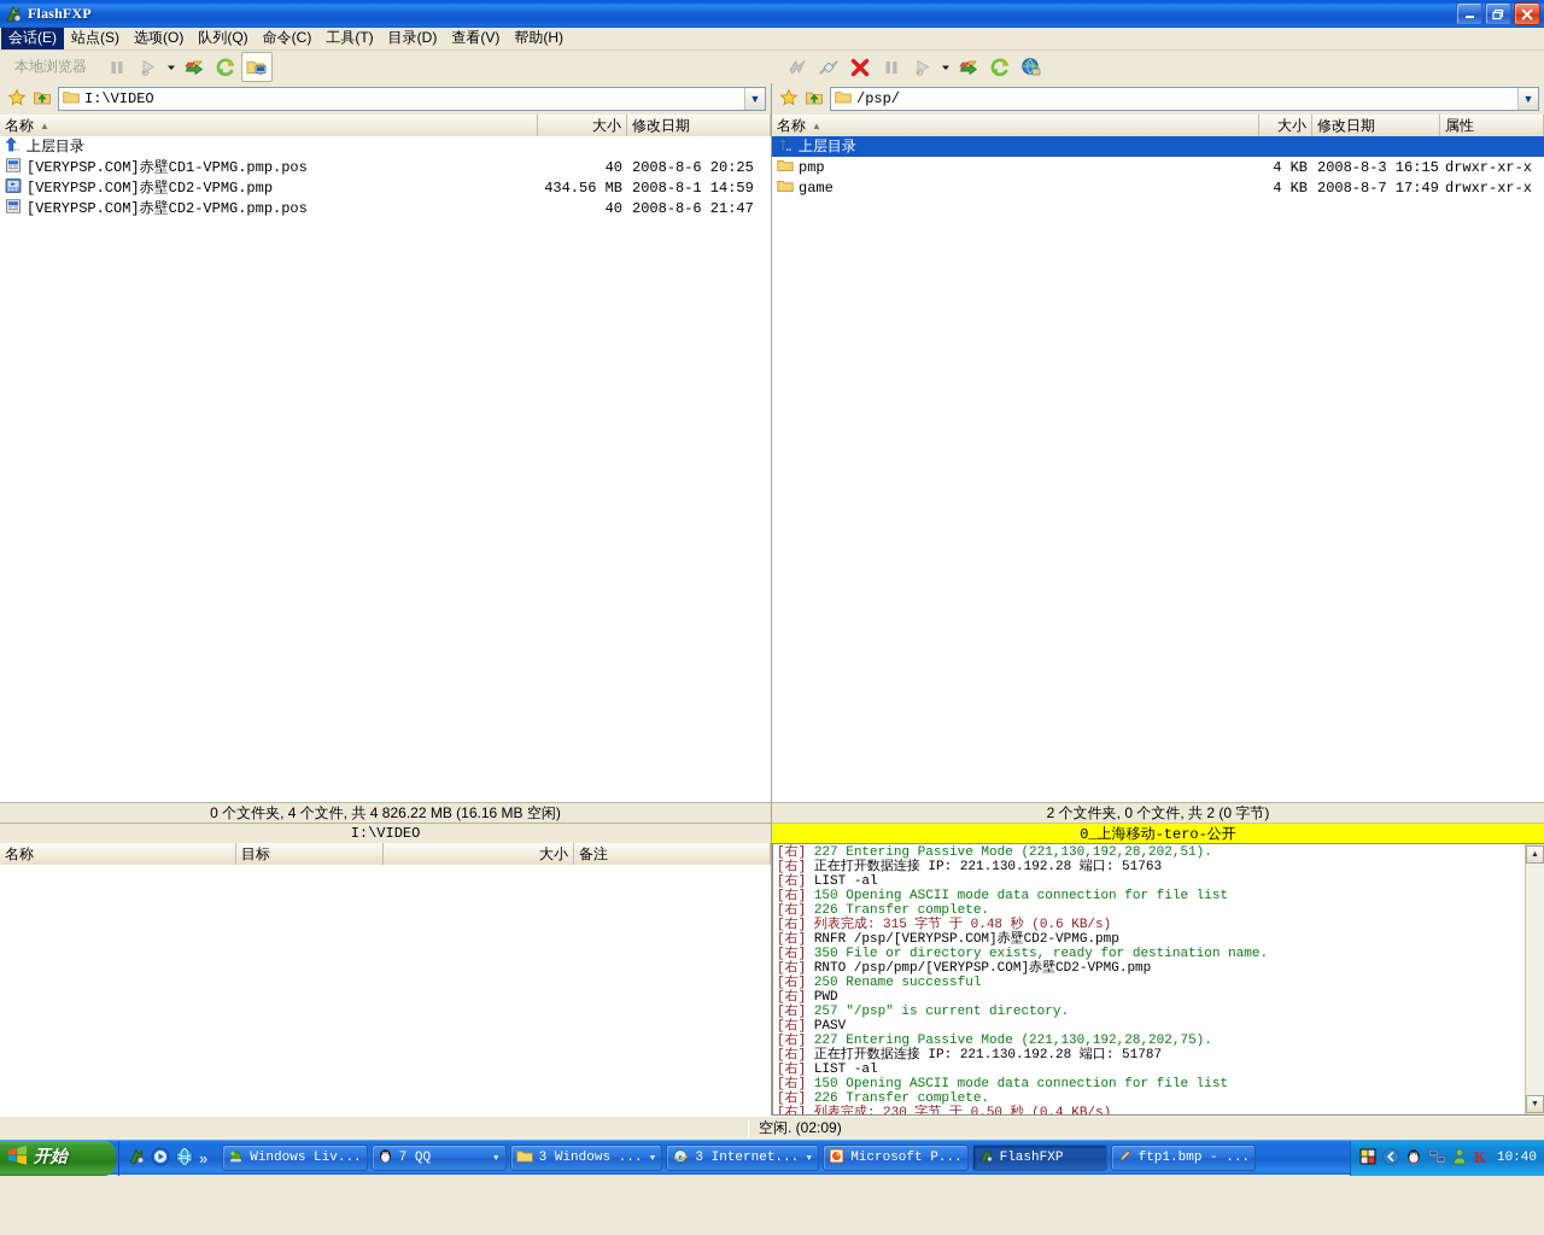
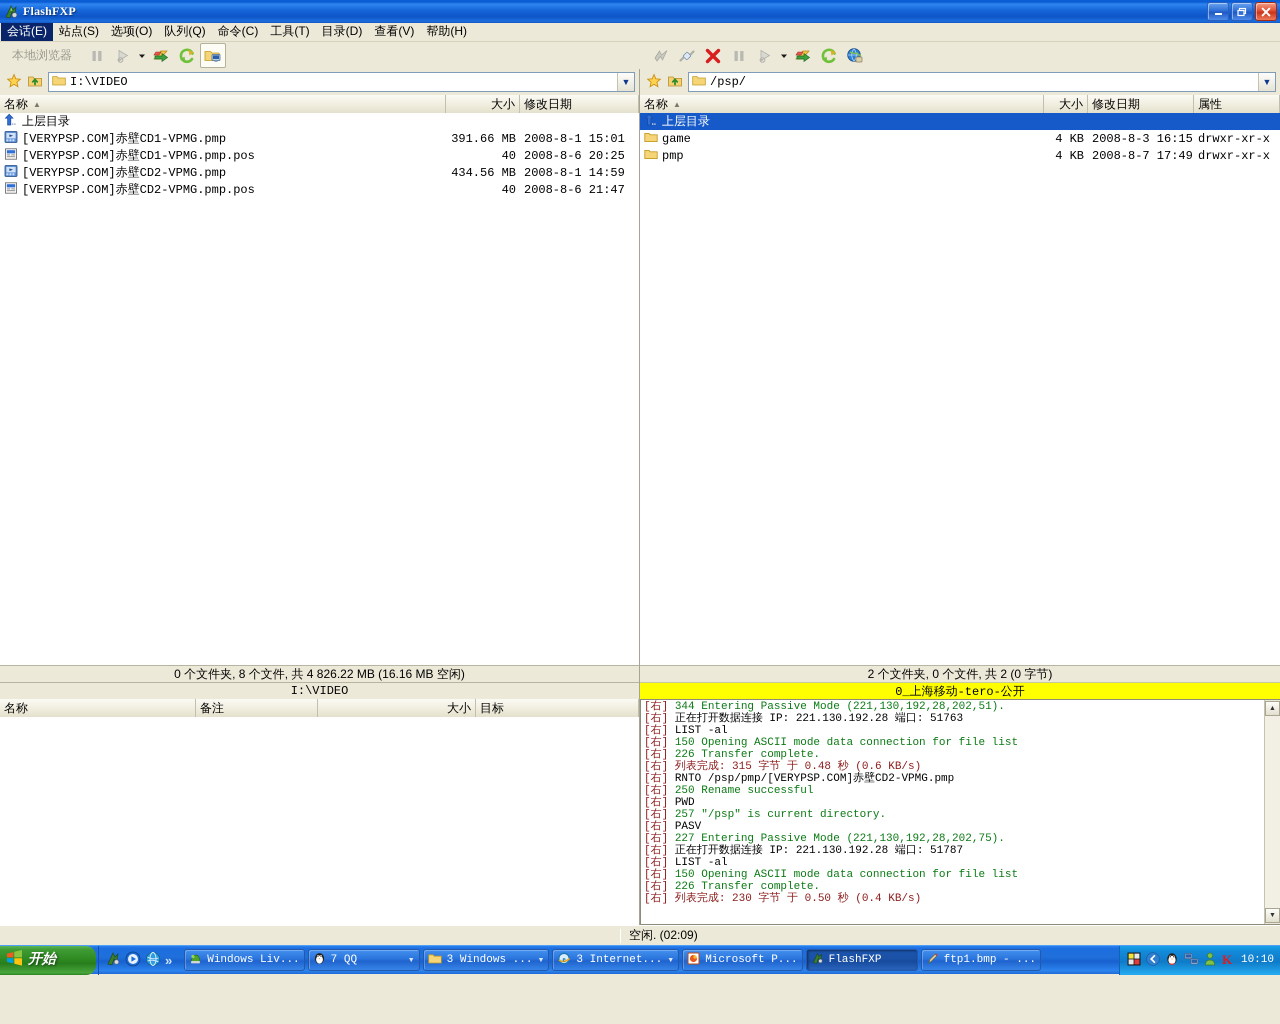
  FlashFXP
  会话(E)
  站点(S)
  选项(O)
  队列(Q)
  命令(C)
  工具(T)
  目录(D)
  查看(V)
  帮助(H)
  本地浏览器
  I:\VIDEO
  ▼
  名称
  ▲
  大小
  修改日期
  上层目录
+ [VERYPSP.COM]赤壁CD1-VPMG.pmp
+ 391.66 MB
+ 2008-8-1 15:01
  [VERYPSP.COM]赤壁CD1-VPMG.pmp.pos
  40
  2008-8-6 20:25
  [VERYPSP.COM]赤壁CD2-VPMG.pmp
  434.56 MB
  2008-8-1 14:59
  [VERYPSP.COM]赤壁CD2-VPMG.pmp.pos
  40
  2008-8-6 21:47
- 0 个文件夹, 4 个文件, 共 4 826.22 MB (16.16 MB 空闲)
+ 0 个文件夹, 8 个文件, 共 4 826.22 MB (16.16 MB 空闲)
  I:\VIDEO
  /psp/
  ▼
  名称
  ▲
  大小
  修改日期
  属性
  上层目录
- pmp
+ game
  4 KB
  2008-8-3 16:15
  drwxr-xr-x
- game
+ pmp
  4 KB
  2008-8-7 17:49
  drwxr-xr-x
  2 个文件夹, 0 个文件, 共 2 (0 字节)
  0_上海移动-tero-公开
  名称
- 目标
+ 备注
  大小
- 备注
+ 目标
- [右] 227 Entering Passive Mode (221,130,192,28,202,51).
+ [右] 344 Entering Passive Mode (221,130,192,28,202,51).
  [右] 正在打开数据连接 IP: 221.130.192.28 端口: 51763
  [右] LIST -al
  [右] 150 Opening ASCII mode data connection for file list
  [右] 226 Transfer complete.
  [右] 列表完成: 315 字节 于 0.48 秒 (0.6 KB/s)
- [右] RNFR /psp/[VERYPSP.COM]赤壁CD2-VPMG.pmp
- [右] 350 File or directory exists, ready for destination name.
  [右] RNTO /psp/pmp/[VERYPSP.COM]赤壁CD2-VPMG.pmp
  [右] 250 Rename successful
  [右] PWD
  [右] 257 "/psp" is current directory.
  [右] PASV
  [右] 227 Entering Passive Mode (221,130,192,28,202,75).
  [右] 正在打开数据连接 IP: 221.130.192.28 端口: 51787
  [右] LIST -al
  [右] 150 Opening ASCII mode data connection for file list
  [右] 226 Transfer complete.
  [右] 列表完成: 230 字节 于 0.50 秒 (0.4 KB/s)
  空闲. (02:09)
  开始
  »
  Windows Liv...
  7 QQ
  3 Windows ...
  e
  3 Internet...
  Microsoft P...
  FlashFXP
  ftp1.bmp - ...
  K
- 10:40
+ 10:10
